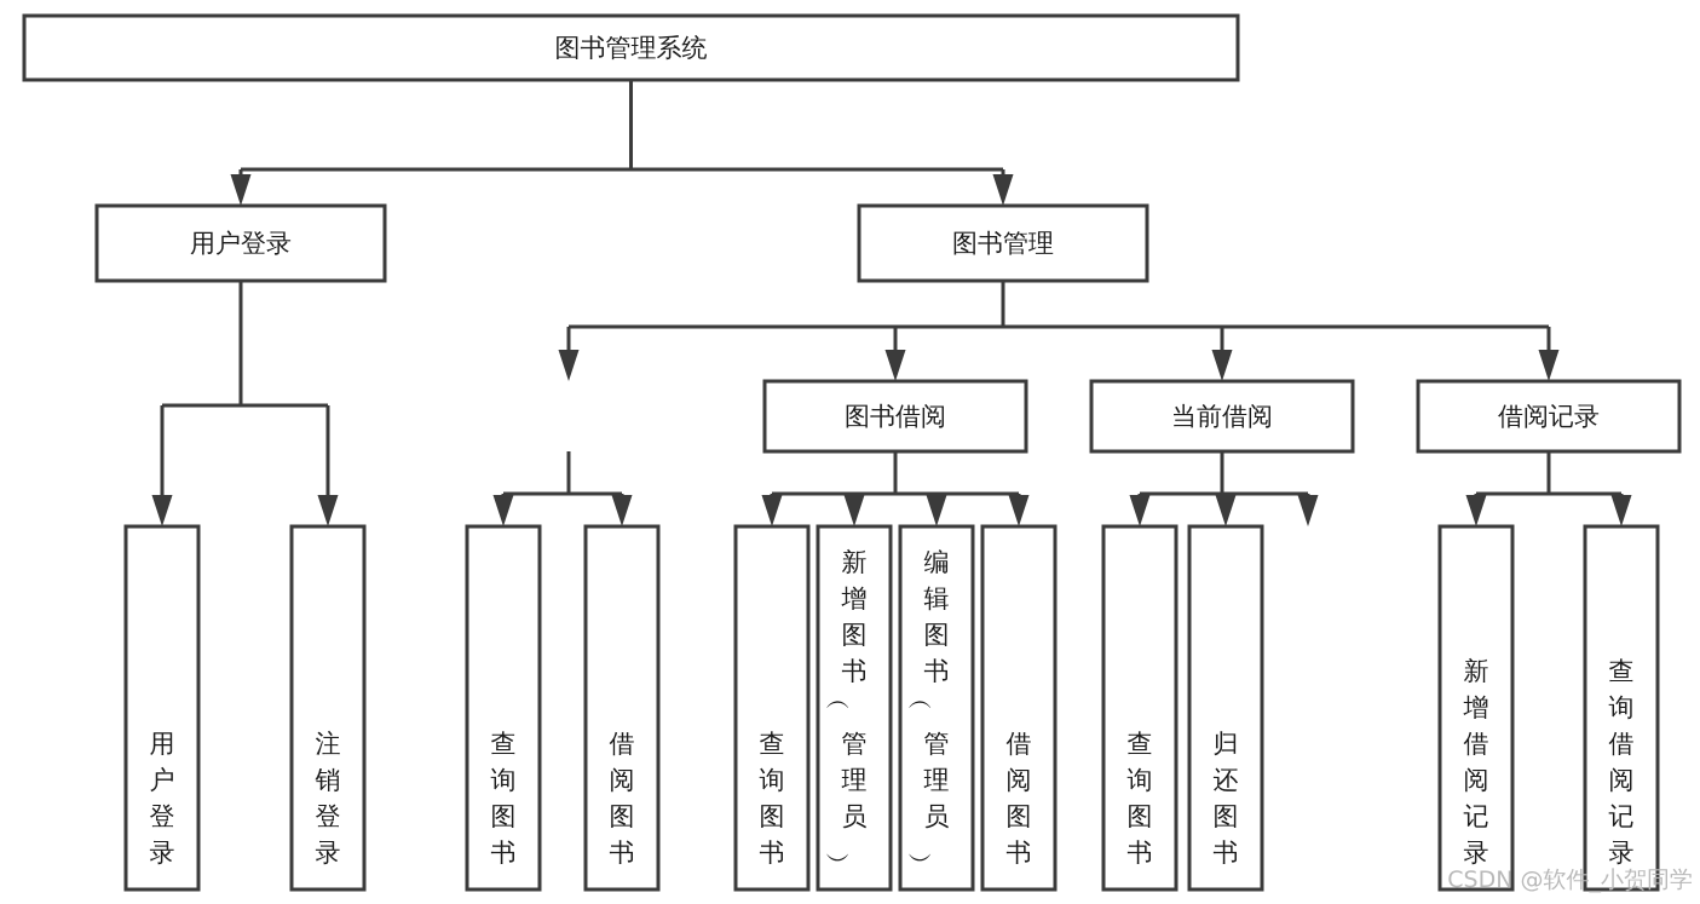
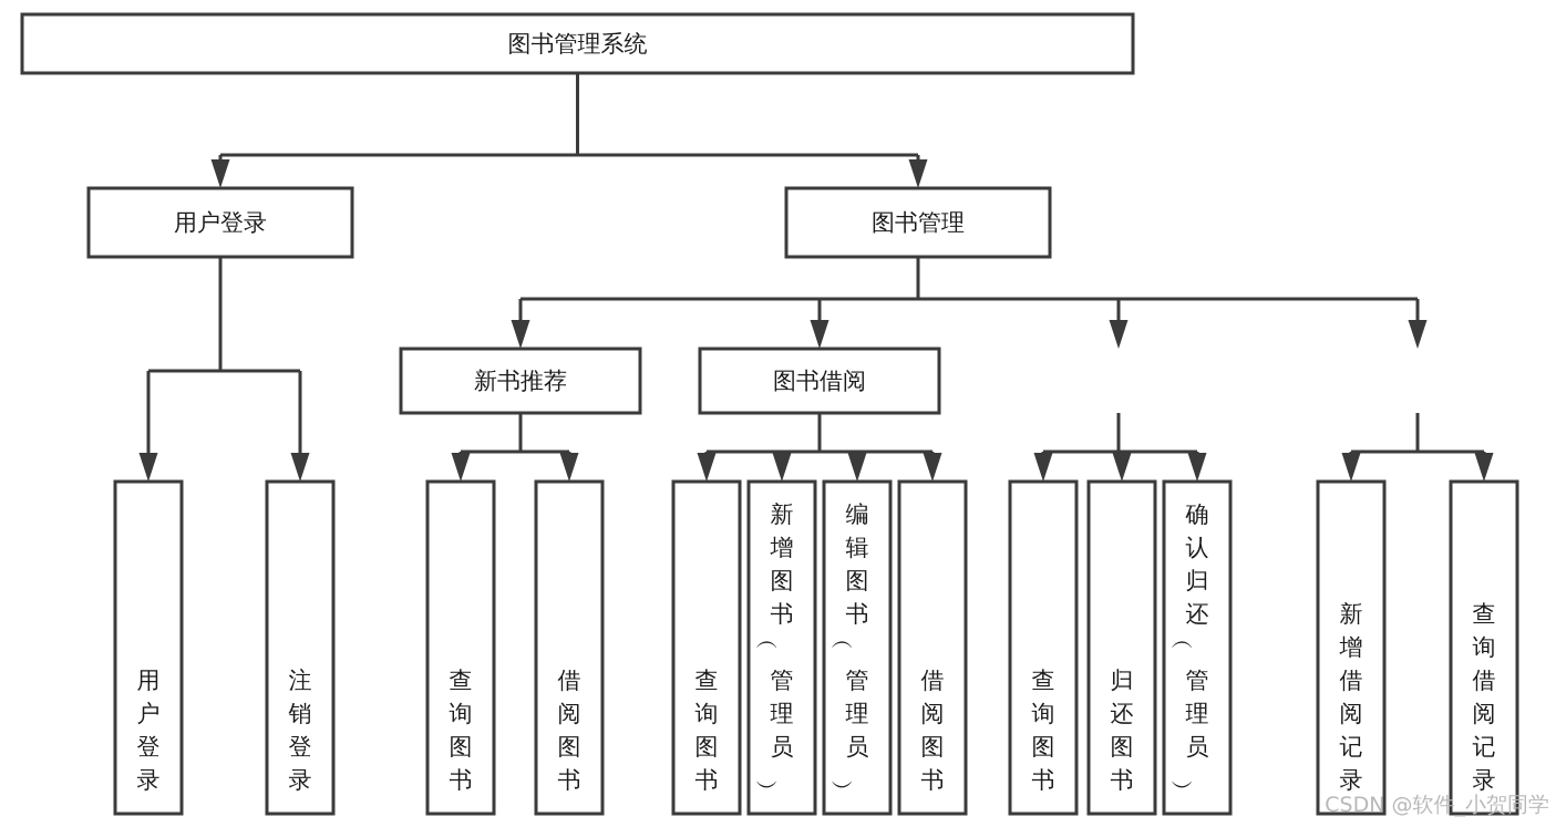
  图书管理系统
  用户登录
  图书管理
+ 新书推荐
  图书借阅
- 当前借阅
- 借阅记录
  用户登录
  注销登录
  查询图书
  借阅图书
  查询图书
  新增图书管理员
  编辑图书管理员
  借阅图书
  查询图书
  归还图书
+ 确认归还管理员
  新增借阅记录
  查询借阅记录
  CSDN @软件_小贺同学
